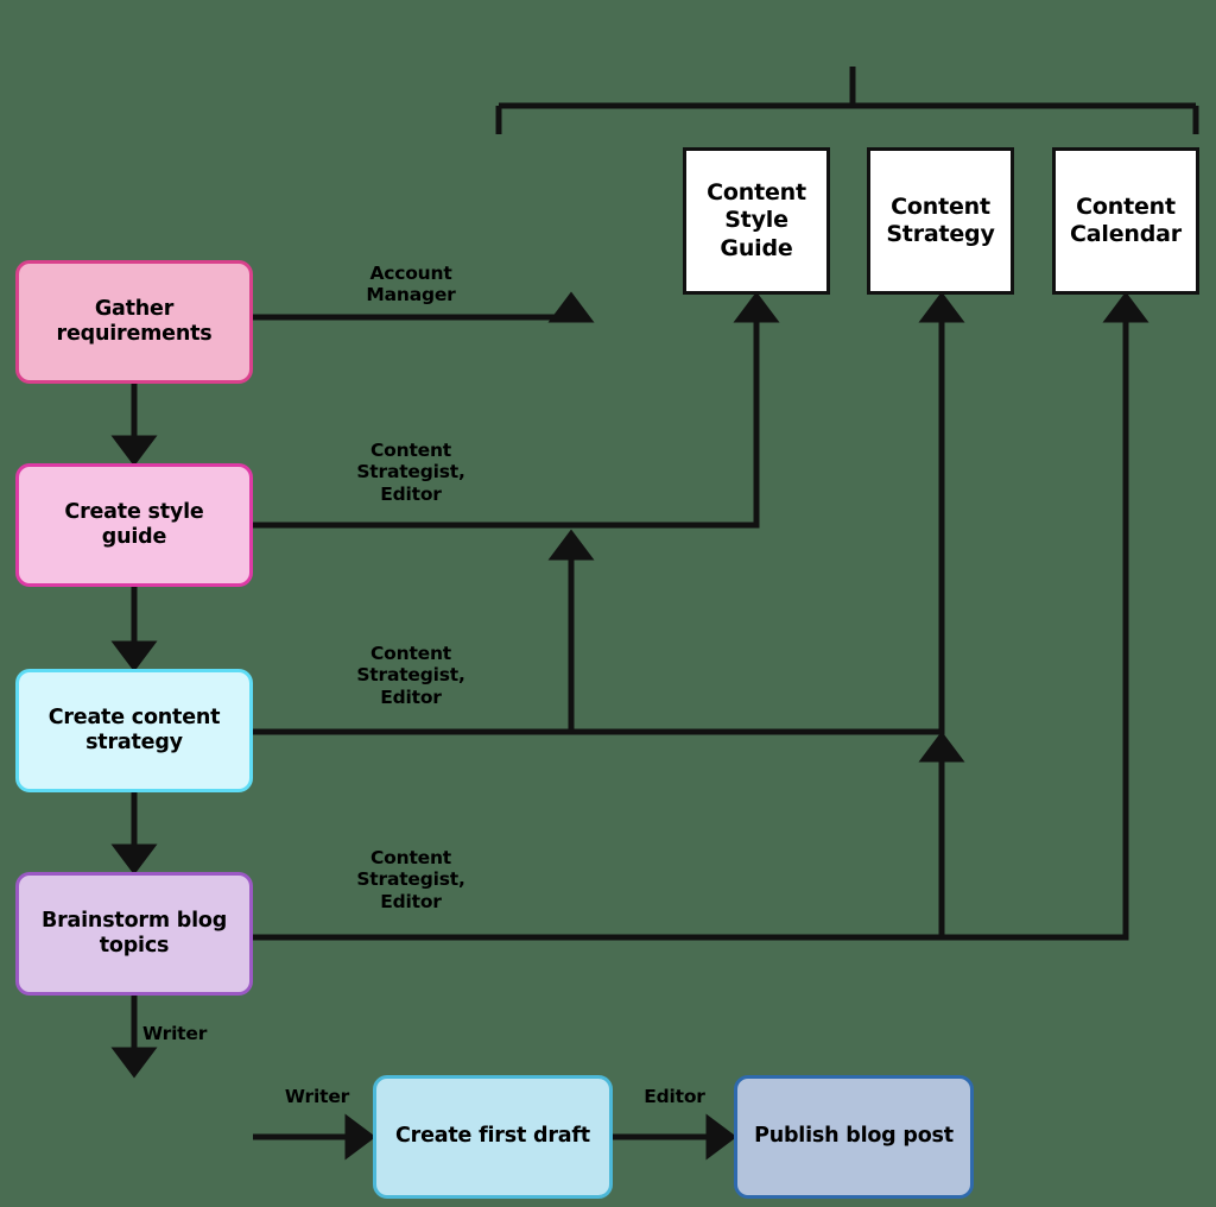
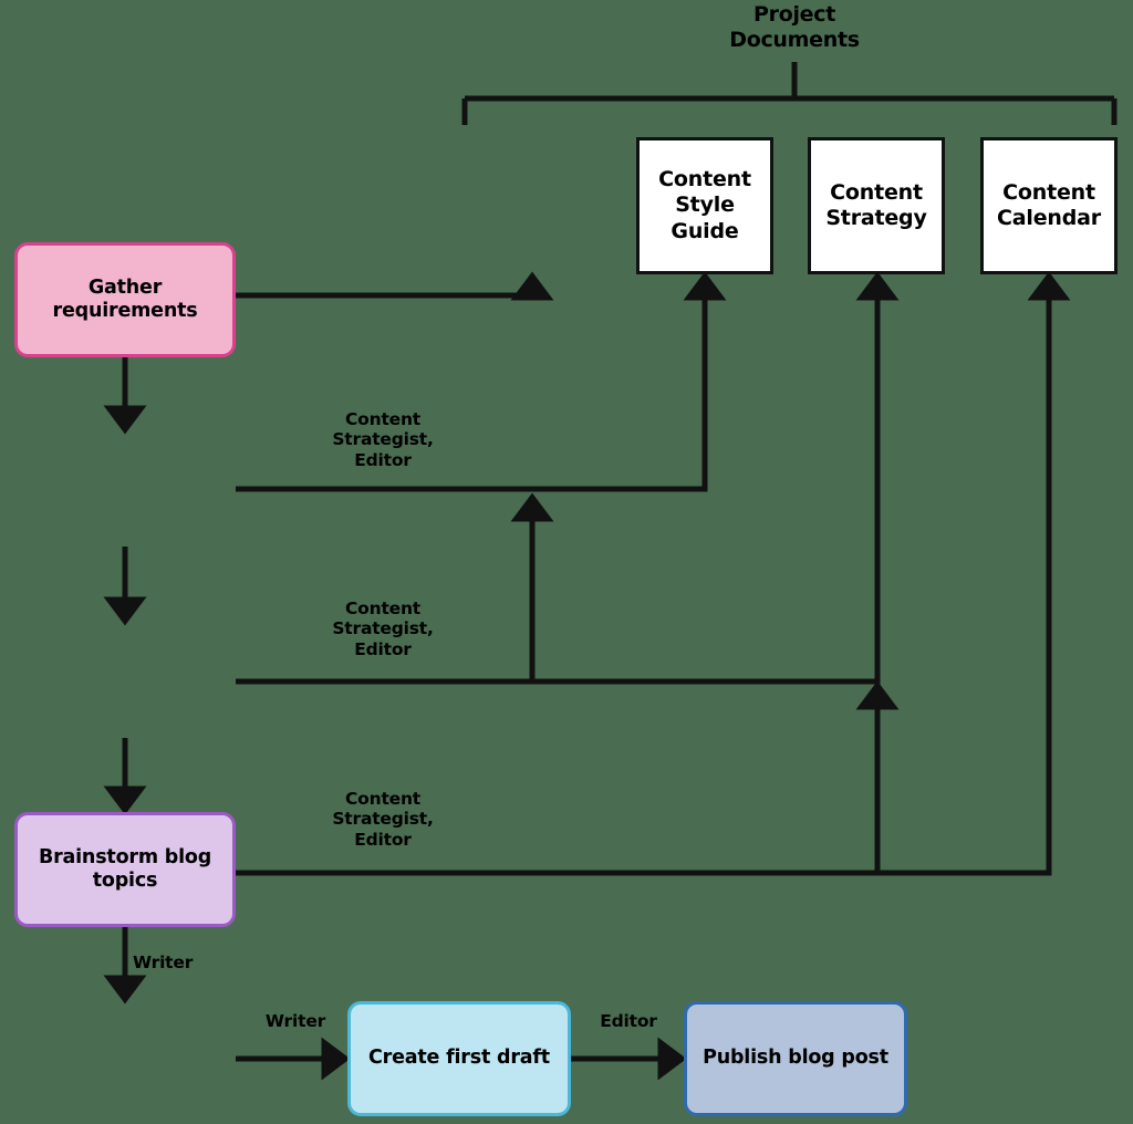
+ Project
+ Documents
  Content
  Style
  Guide
  Content
  Strategy
  Content
  Calendar
  Gather
  requirements
- Create style
- guide
- Create content
- strategy
  Brainstorm blog
  topics
  Create first draft
  Publish blog post
- Account
- Manager
  Content
  Strategist,
  Editor
  Content
  Strategist,
  Editor
  Content
  Strategist,
  Editor
  Writer
  Writer
  Editor
